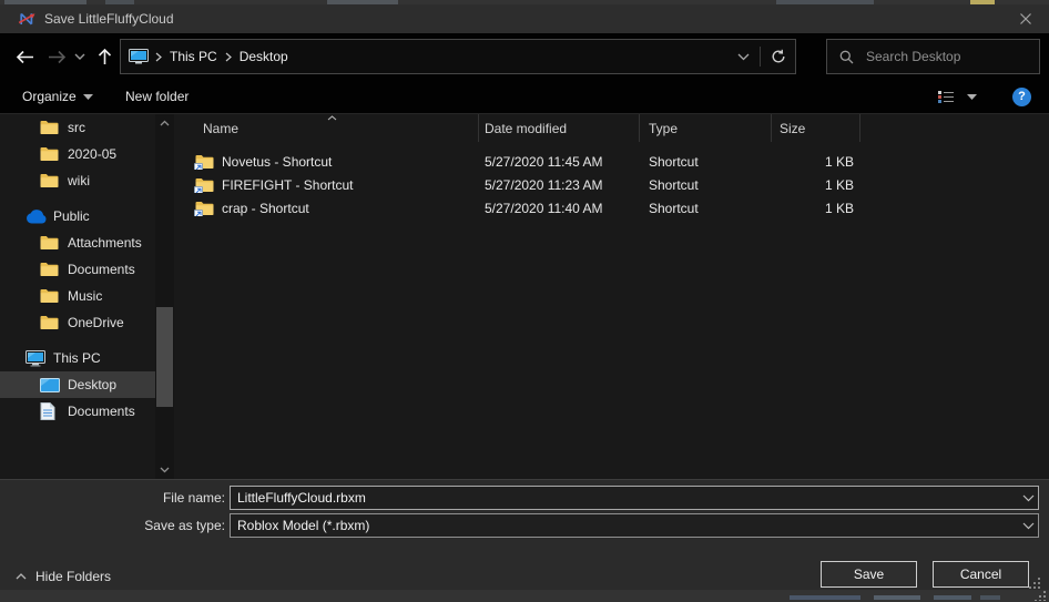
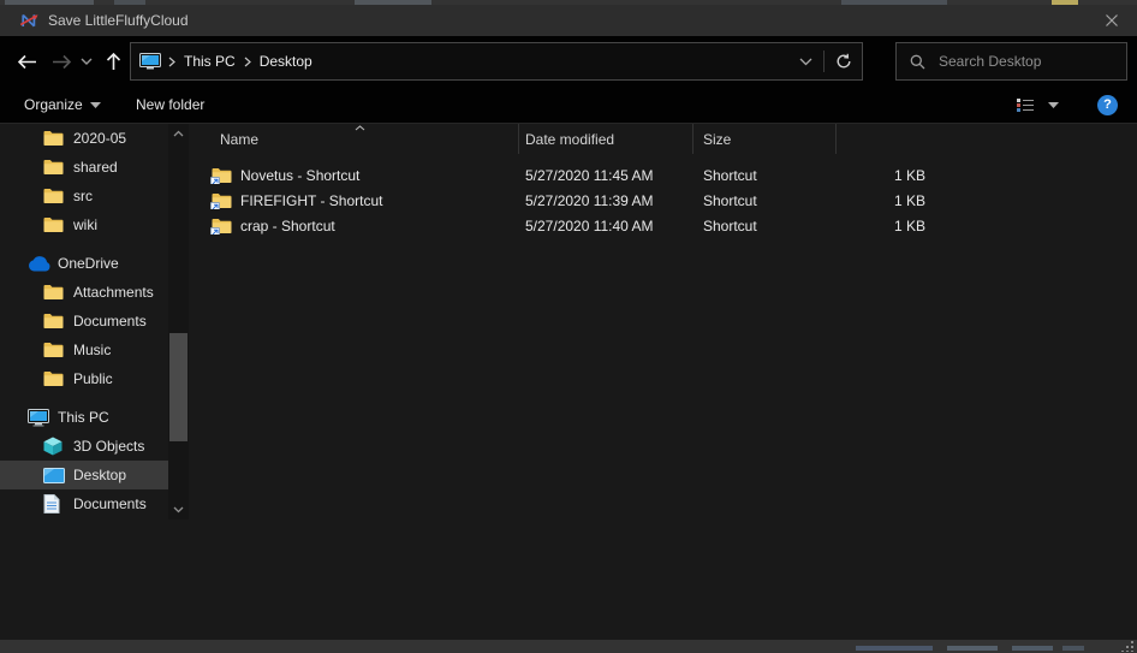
  Save LittleFluffyCloud
  This PC
  Desktop
  Search Desktop
  Organize
  New folder
  ?
- src
+ 2020-05
+ shared
- 2020-05
+ src
  wiki
- Public
+ OneDrive
  Attachments
  Documents
  Music
- OneDrive
+ Public
  This PC
+ 3D Objects
  Desktop
  Documents
  Name
  Date modified
- Type
  Size
  Novetus - Shortcut
  5/27/2020 11:45 AM
  Shortcut
  1 KB
  FIREFIGHT - Shortcut
- 5/27/2020 11:23 AM
+ 5/27/2020 11:39 AM
  Shortcut
  1 KB
  crap - Shortcut
  5/27/2020 11:40 AM
  Shortcut
  1 KB
- File name:
- LittleFluffyCloud.rbxm
- Save as type:
- Roblox Model (*.rbxm)
- Hide Folders
- Save
- Cancel
